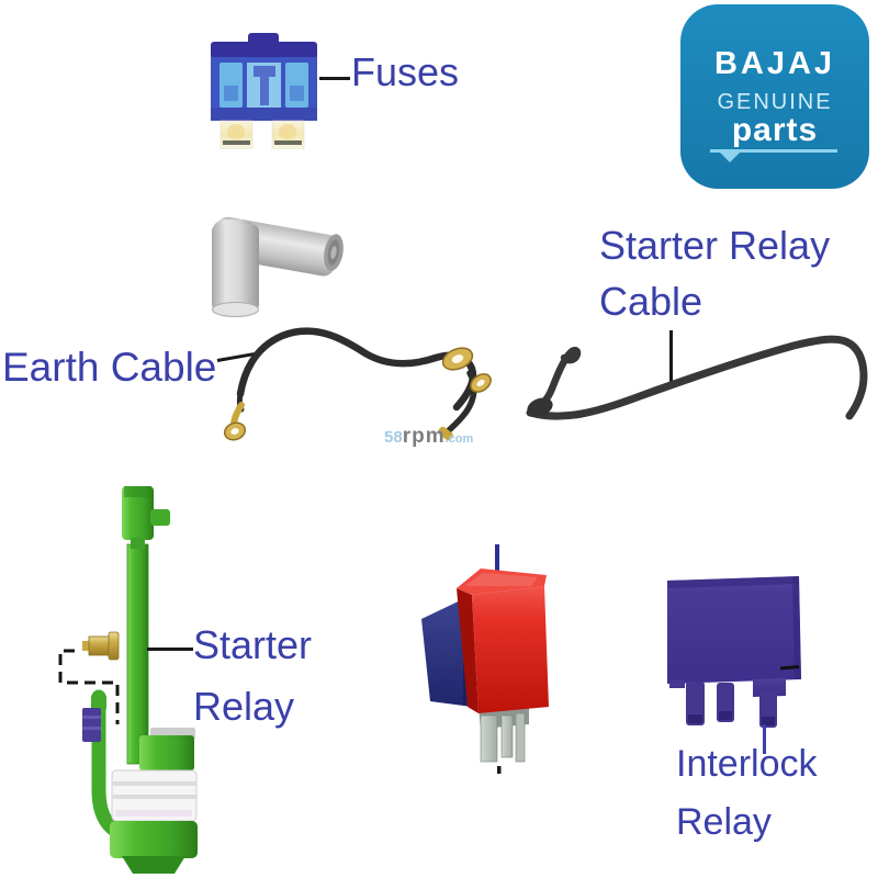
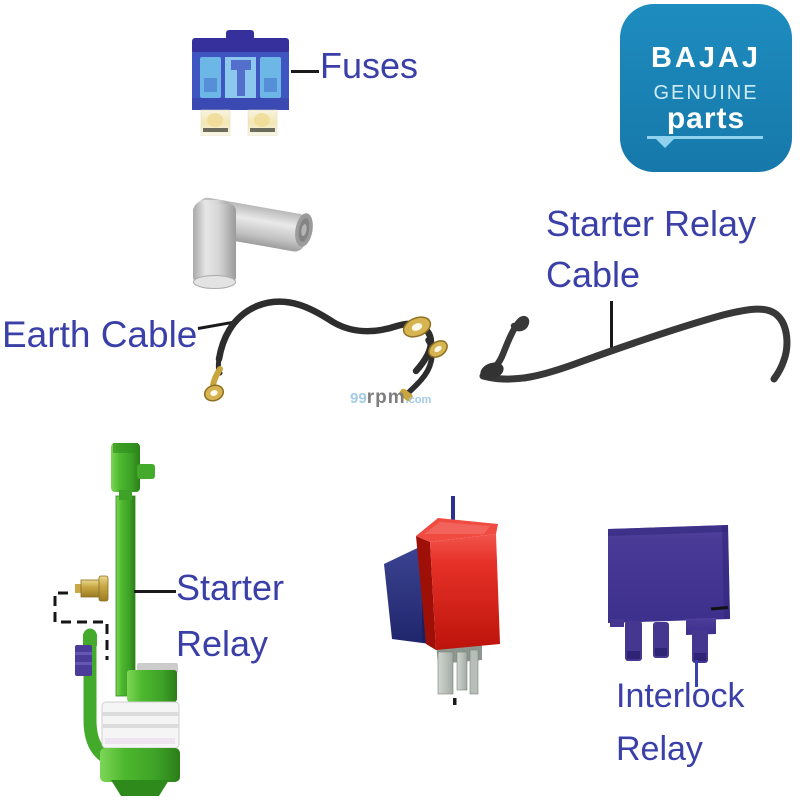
  Fuses
  BAJAJ
  GENUINE
  parts
  Starter Relay
  Cable
  Earth Cable
- 58rpm.com
+ 99rpm.com
  Starter
  Relay
  Interlock
  Relay
